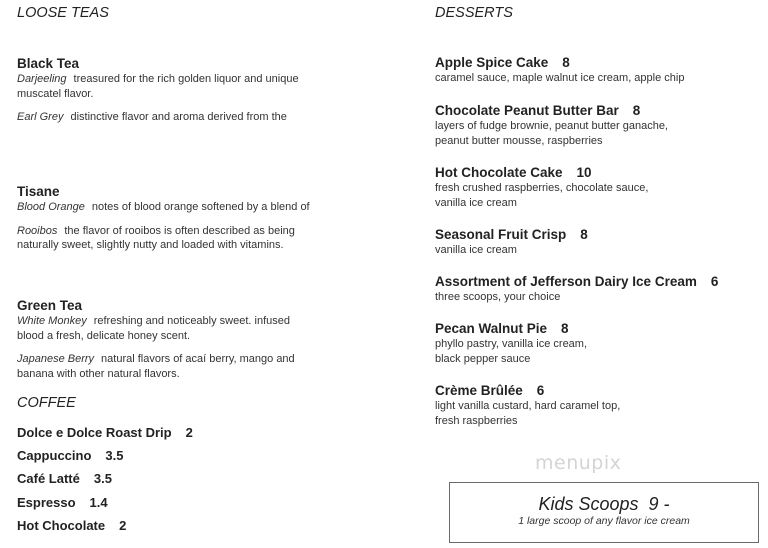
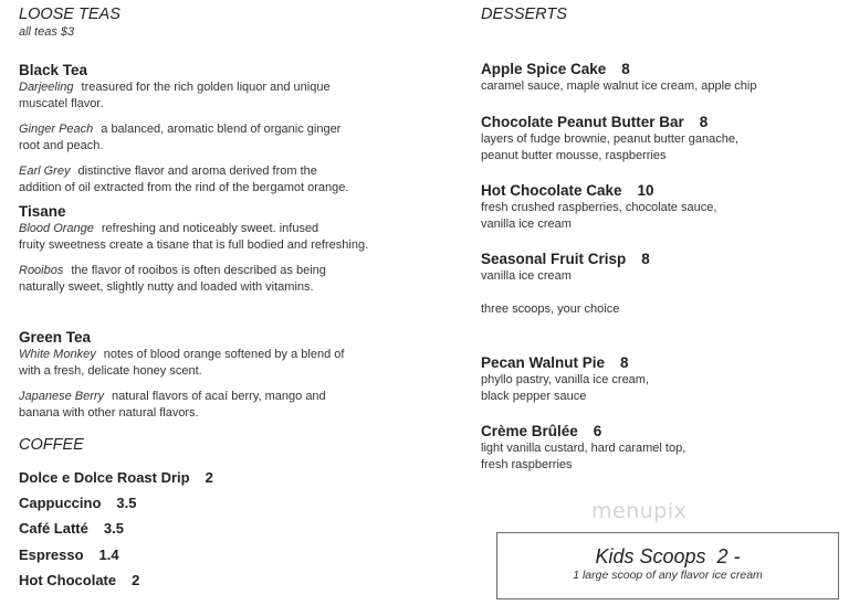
  LOOSE TEAS
+ all teas $3
  Black Tea
  Darjeeling treasured for the rich golden liquor and unique
  muscatel flavor.
+ Ginger Peach a balanced, aromatic blend of organic ginger
+ root and peach.
  Earl Grey distinctive flavor and aroma derived from the
+ addition of oil extracted from the rind of the bergamot orange.
  Tisane
- Blood Orange notes of blood orange softened by a blend of
+ Blood Orange refreshing and noticeably sweet. infused
+ fruity sweetness create a tisane that is full bodied and refreshing.
  Rooibos the flavor of rooibos is often described as being
  naturally sweet, slightly nutty and loaded with vitamins.
  Green Tea
- White Monkey refreshing and noticeably sweet. infused
+ White Monkey notes of blood orange softened by a blend of
- blood a fresh, delicate honey scent.
+ with a fresh, delicate honey scent.
  Japanese Berry natural flavors of acaí berry, mango and
  banana with other natural flavors.
  COFFEE
  Dolce e Dolce Roast Drip 2
  Cappuccino 3.5
  Café Latté 3.5
  Espresso 1.4
  Hot Chocolate 2
  DESSERTS
  Apple Spice Cake 8
  caramel sauce, maple walnut ice cream, apple chip
  Chocolate Peanut Butter Bar 8
  layers of fudge brownie, peanut butter ganache,
  peanut butter mousse, raspberries
  Hot Chocolate Cake 10
  fresh crushed raspberries, chocolate sauce,
  vanilla ice cream
  Seasonal Fruit Crisp 8
  vanilla ice cream
- Assortment of Jefferson Dairy Ice Cream 6
  three scoops, your choice
  Pecan Walnut Pie 8
  phyllo pastry, vanilla ice cream,
  black pepper sauce
  Crème Brûlée 6
  light vanilla custard, hard caramel top,
  fresh raspberries
  menupix
- Kids Scoops 9 -
+ Kids Scoops 2 -
  1 large scoop of any flavor ice cream
